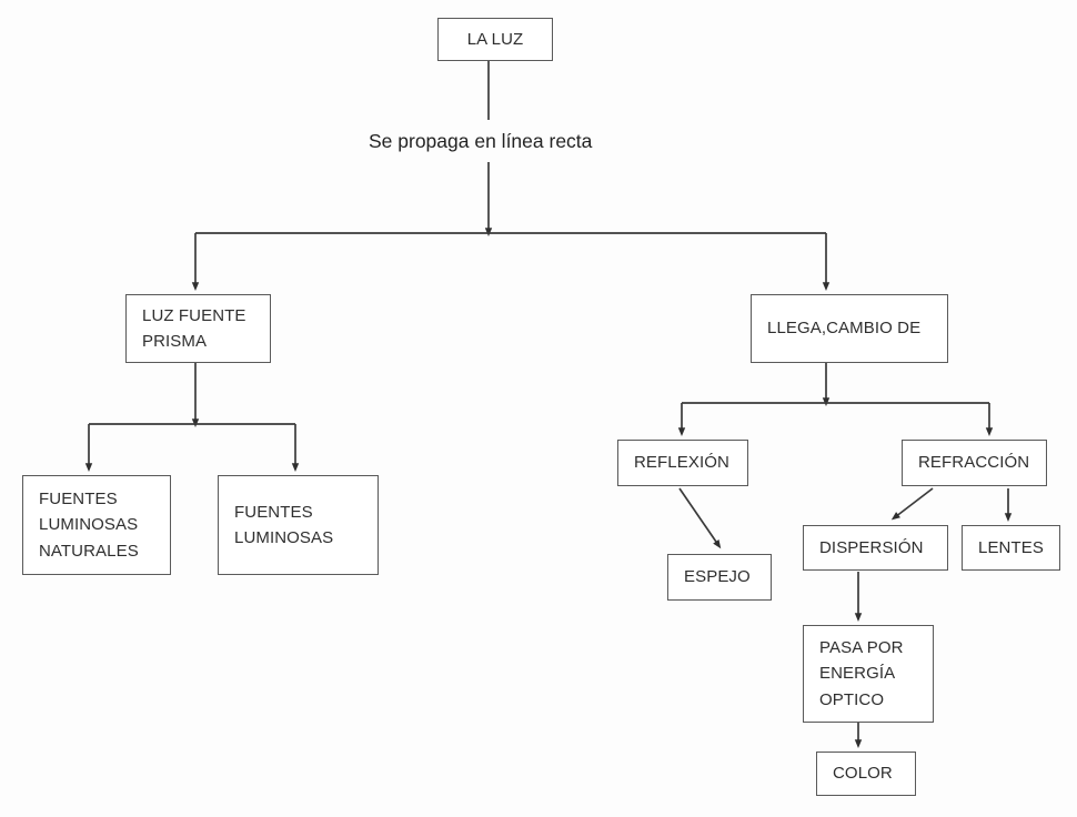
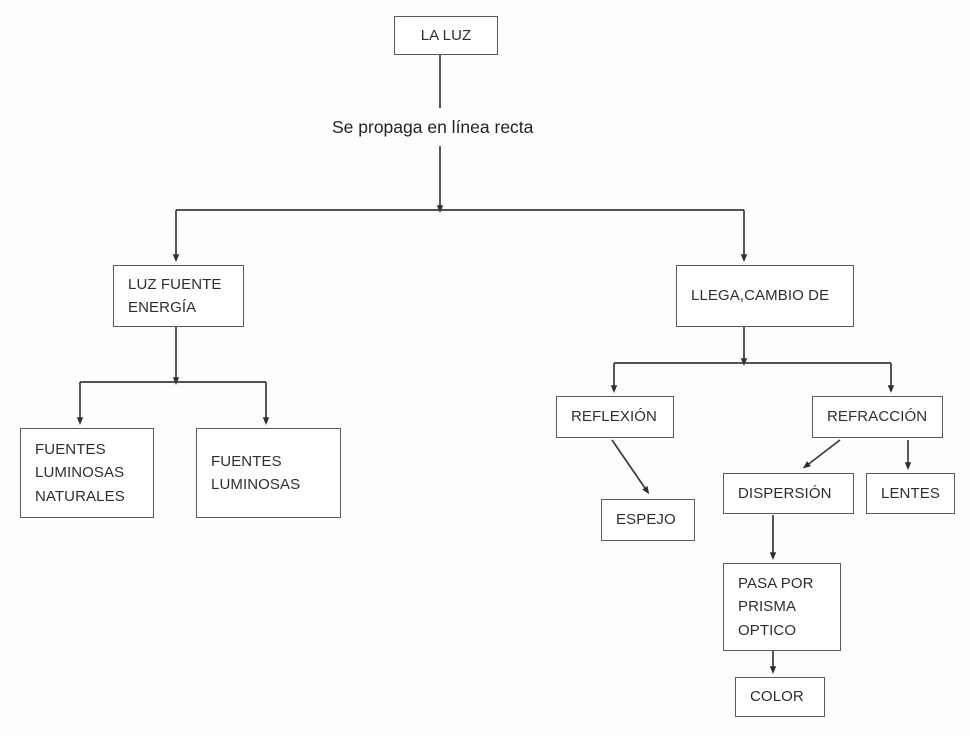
  LA LUZ
  LUZ FUENTE
- PRISMA
+ ENERGÍA
  LLEGA,CAMBIO DE
  FUENTES
  LUMINOSAS
  NATURALES
  FUENTES
  LUMINOSAS
  REFLEXIÓN
  REFRACCIÓN
  ESPEJO
  DISPERSIÓN
  LENTES
  PASA POR
- ENERGÍA
+ PRISMA
  OPTICO
  COLOR
  Se propaga en línea recta
